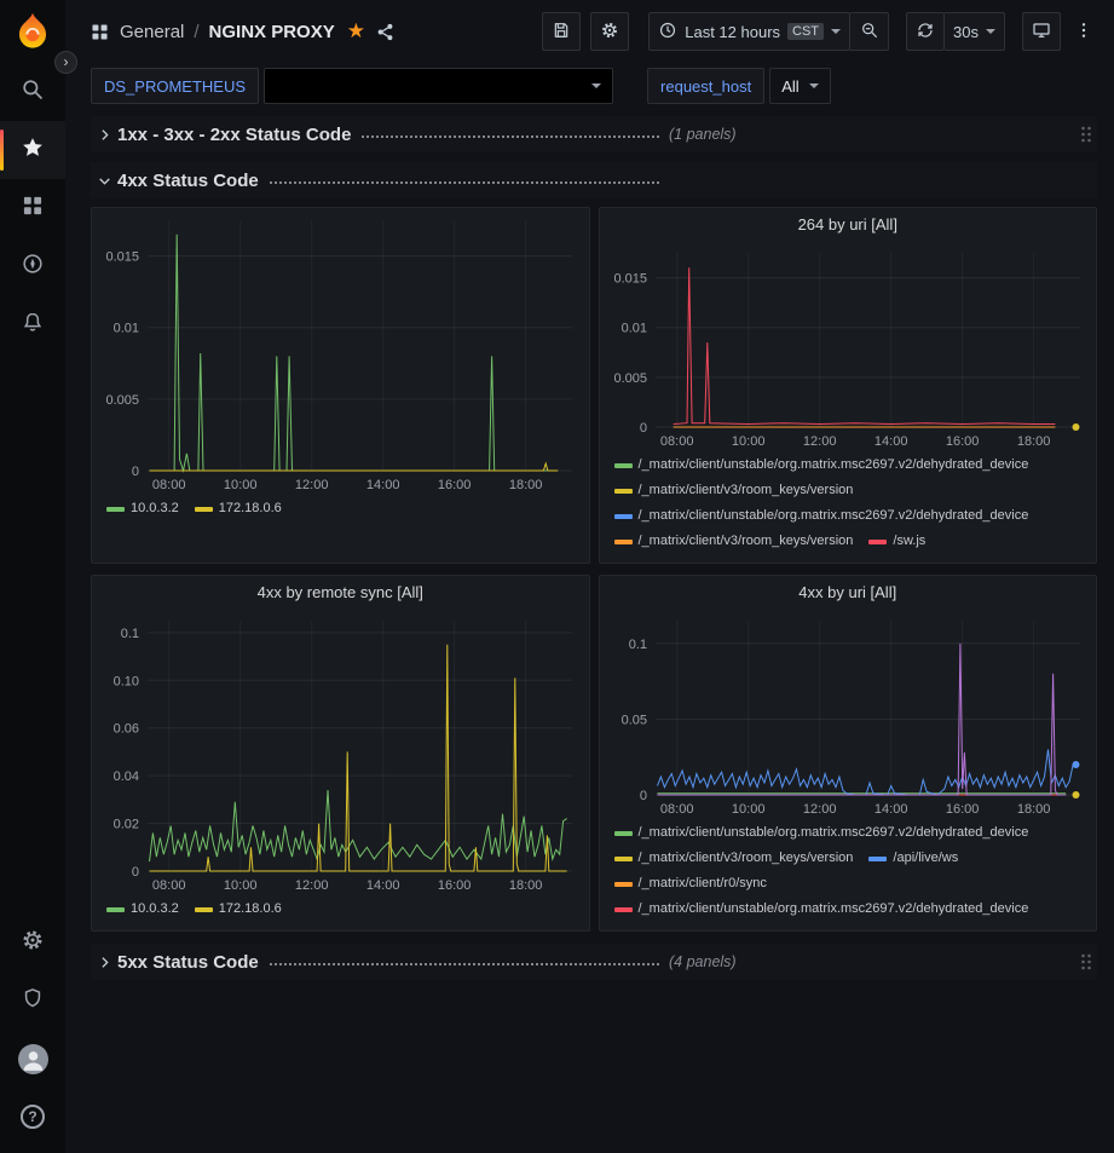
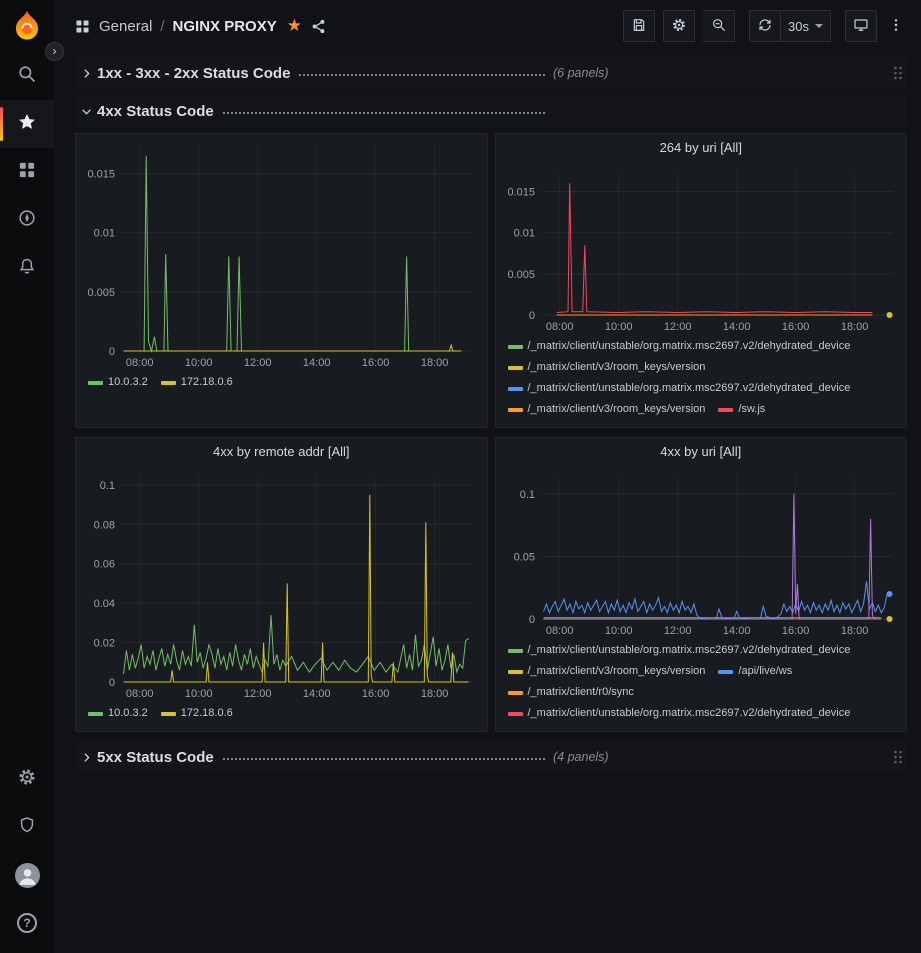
  ›
  ?
  General
  /
  NGINX PROXY
  ★
- Last 12 hours
- CST
  30s
- DS_PROMETHEUS
- request_host
- All
  1xx - 3xx - 2xx Status Code
- (1 panels)
+ (6 panels)
  4xx Status Code
  08:00
  10:00
  12:00
  14:00
  16:00
  18:00
  0
  0.005
  0.01
  0.015
  10.0.3.2
  172.18.0.6
  264 by uri [All]
  08:00
  10:00
  12:00
  14:00
  16:00
  18:00
  0
  0.005
  0.01
  0.015
  /_matrix/client/unstable/org.matrix.msc2697.v2/dehydrated_device
  /_matrix/client/v3/room_keys/version
  /_matrix/client/unstable/org.matrix.msc2697.v2/dehydrated_device
  /_matrix/client/v3/room_keys/version
  /sw.js
- 4xx by remote sync [All]
+ 4xx by remote addr [All]
  08:00
  10:00
  12:00
  14:00
  16:00
  18:00
  0
  0.02
  0.04
  0.06
- 0.10
+ 0.08
  0.1
  10.0.3.2
  172.18.0.6
  4xx by uri [All]
  08:00
  10:00
  12:00
  14:00
  16:00
  18:00
  0
  0.05
  0.1
  /_matrix/client/unstable/org.matrix.msc2697.v2/dehydrated_device
  /_matrix/client/v3/room_keys/version
  /api/live/ws
  /_matrix/client/r0/sync
  /_matrix/client/unstable/org.matrix.msc2697.v2/dehydrated_device
  5xx Status Code
  (4 panels)
